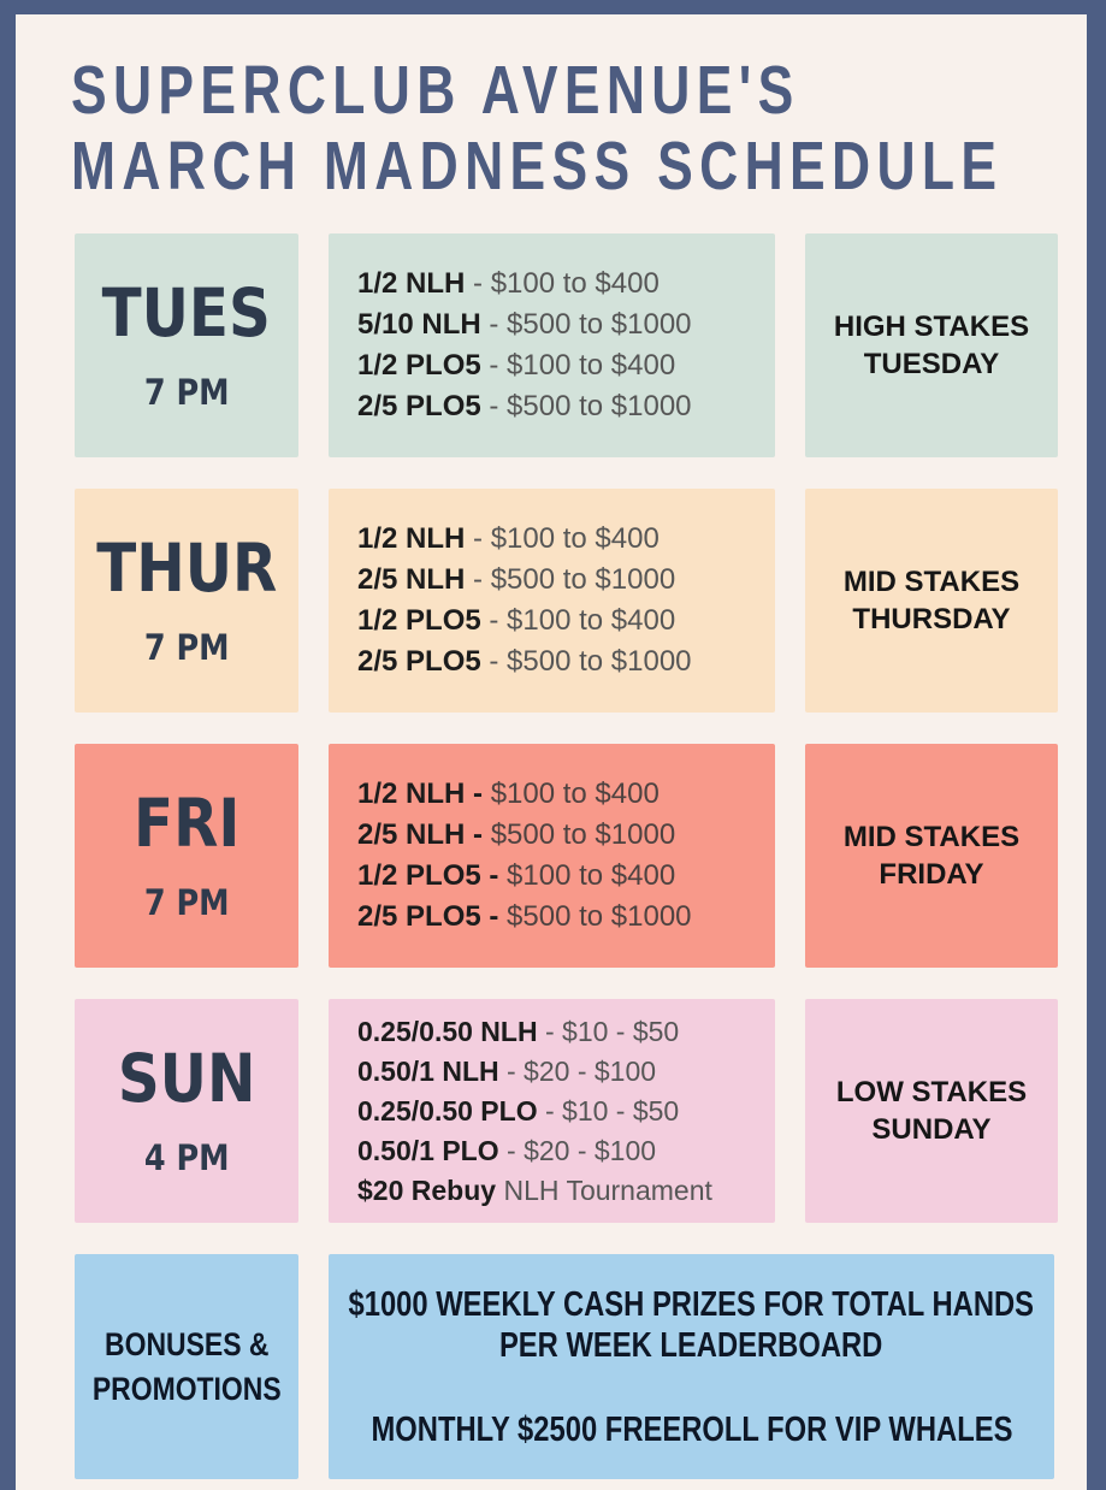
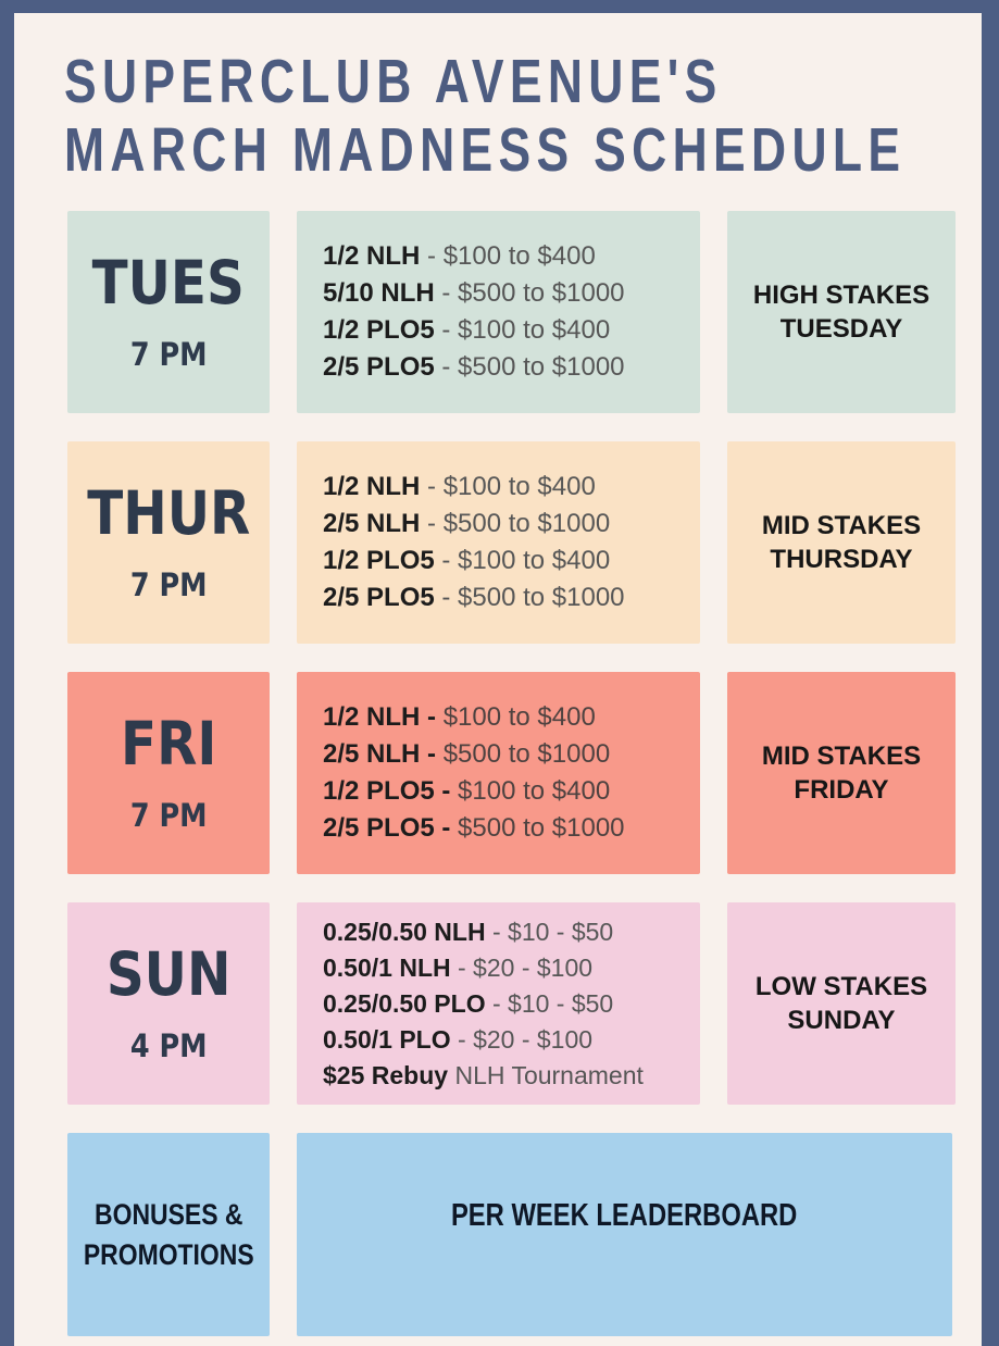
  SUPERCLUB AVENUE'S
  MARCH MADNESS SCHEDULE
  TUES
  7 PM
  1/2 NLH - $100 to $400
  5/10 NLH - $500 to $1000
  1/2 PLO5 - $100 to $400
  2/5 PLO5 - $500 to $1000
  HIGH STAKES
  TUESDAY
  THUR
  7 PM
  1/2 NLH - $100 to $400
  2/5 NLH - $500 to $1000
  1/2 PLO5 - $100 to $400
  2/5 PLO5 - $500 to $1000
  MID STAKES
  THURSDAY
  FRI
  7 PM
  1/2 NLH - $100 to $400
  2/5 NLH - $500 to $1000
  1/2 PLO5 - $100 to $400
  2/5 PLO5 - $500 to $1000
  MID STAKES
  FRIDAY
  SUN
  4 PM
  0.25/0.50 NLH - $10 - $50
  0.50/1 NLH - $20 - $100
  0.25/0.50 PLO - $10 - $50
  0.50/1 PLO - $20 - $100
- $20 Rebuy NLH Tournament
+ $25 Rebuy NLH Tournament
  LOW STAKES
  SUNDAY
  BONUSES &
  PROMOTIONS
- $1000 WEEKLY CASH PRIZES FOR TOTAL HANDS
  PER WEEK LEADERBOARD
- MONTHLY $2500 FREEROLL FOR VIP WHALES
